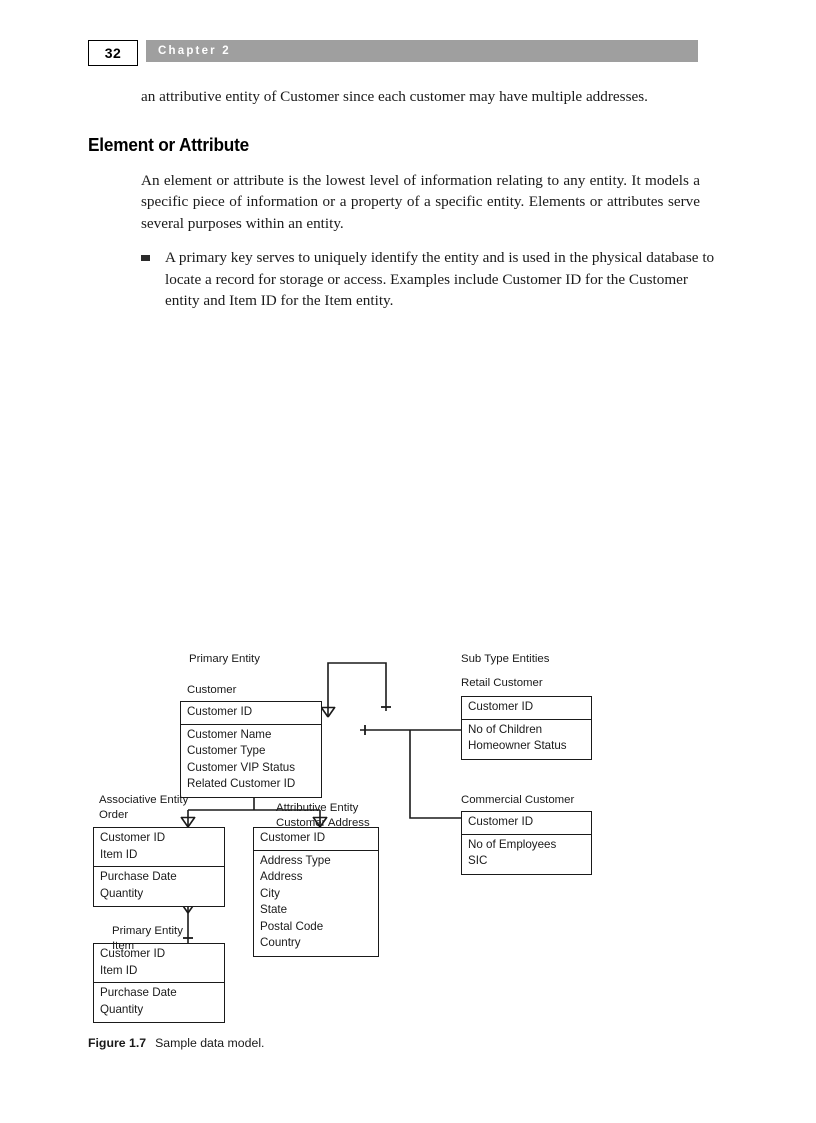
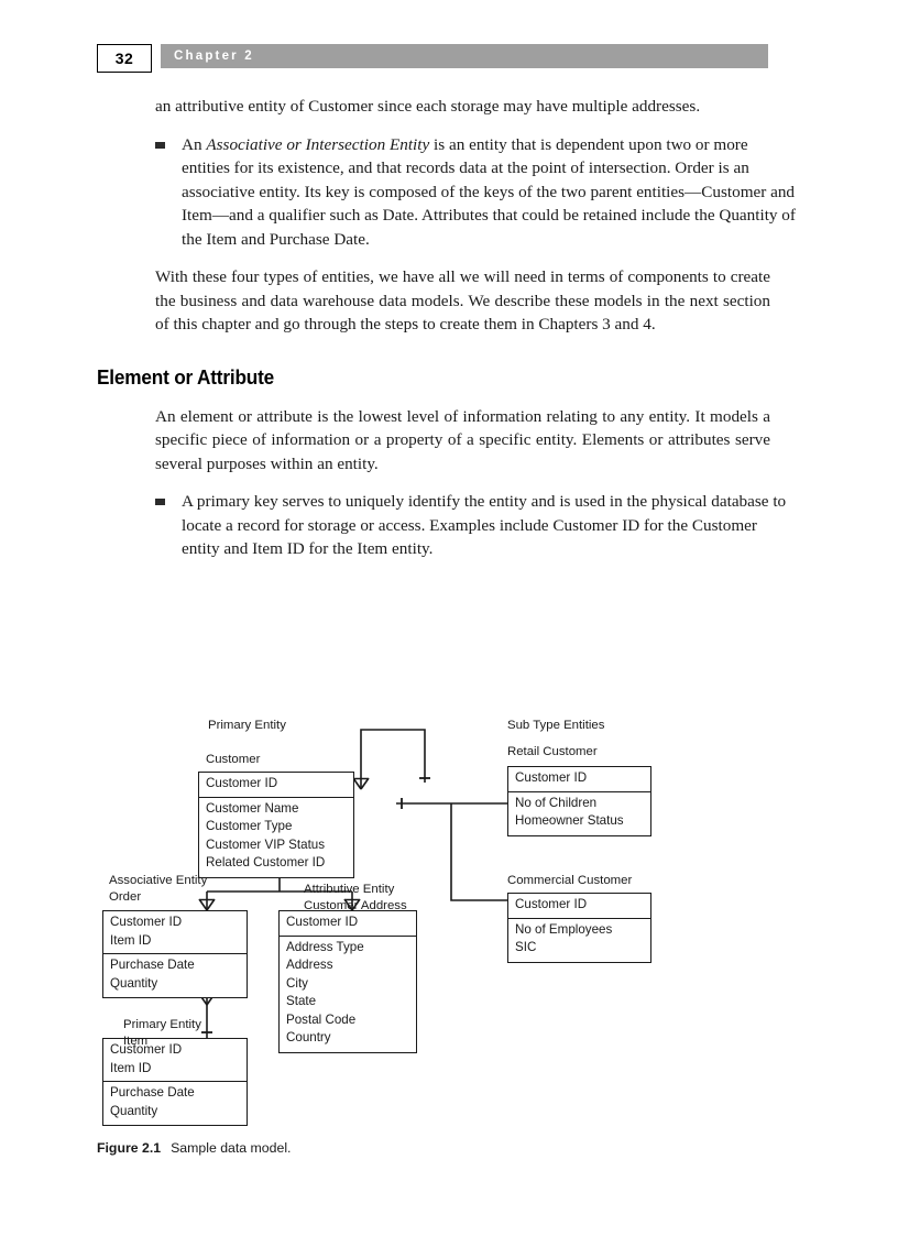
  32
  Chapter 2
- an attributive entity of Customer since each customer may have multiple addresses.
+ an attributive entity of Customer since each storage may have multiple addresses.
+ An Associative or Intersection Entity is an entity that is dependent upon two or more entities for its existence, and that records data at the point of intersection. Order is an associative entity. Its key is composed of the keys of the two parent entities—Customer and Item—and a qualifier such as Date. Attributes that could be retained include the Quantity of the Item and Purchase Date.
+ With these four types of entities, we have all we will need in terms of components to create the business and data warehouse data models. We describe these models in the next section of this chapter and go through the steps to create them in Chapters 3 and 4.
  Element or Attribute
  An element or attribute is the lowest level of information relating to any entity. It models a specific piece of information or a property of a specific entity. Elements or attributes serve several purposes within an entity.
  A primary key serves to uniquely identify the entity and is used in the physical database to locate a record for storage or access. Examples include Customer ID for the Customer entity and Item ID for the Item entity.
  Primary Entity
  Customer
  Sub Type Entities
  Retail Customer
  Commercial Customer
  Associative Entity
  Order
  Attributive Entity
  Customer Address
  Primary Entity
  Item
  Customer ID
  Customer Name
  Customer Type
  Customer VIP Status
  Related Customer ID
  Customer ID
  No of Children
  Homeowner Status
  Customer ID
  No of Employees
  SIC
  Customer ID
  Item ID
  Purchase Date
  Quantity
  Customer ID
  Address Type
  Address
  City
  State
  Postal Code
  Country
  Customer ID
  Item ID
  Purchase Date
  Quantity
- Figure 1.7 Sample data model.
+ Figure 2.1 Sample data model.
